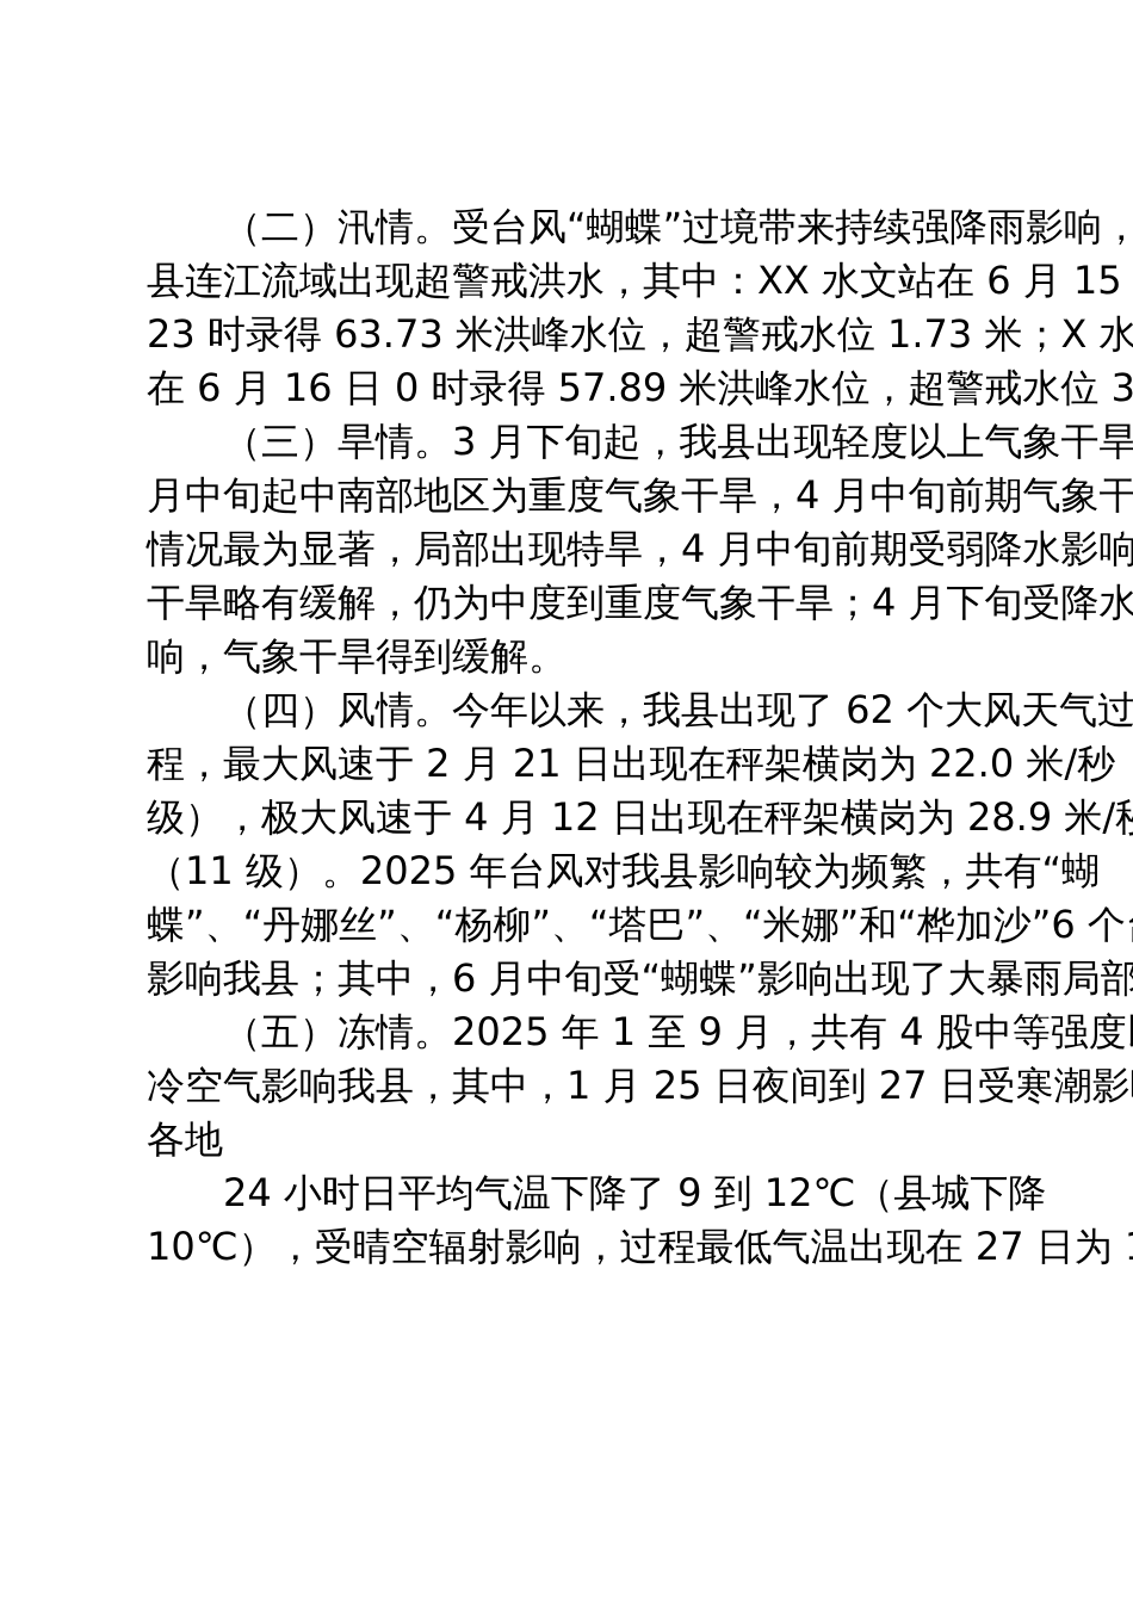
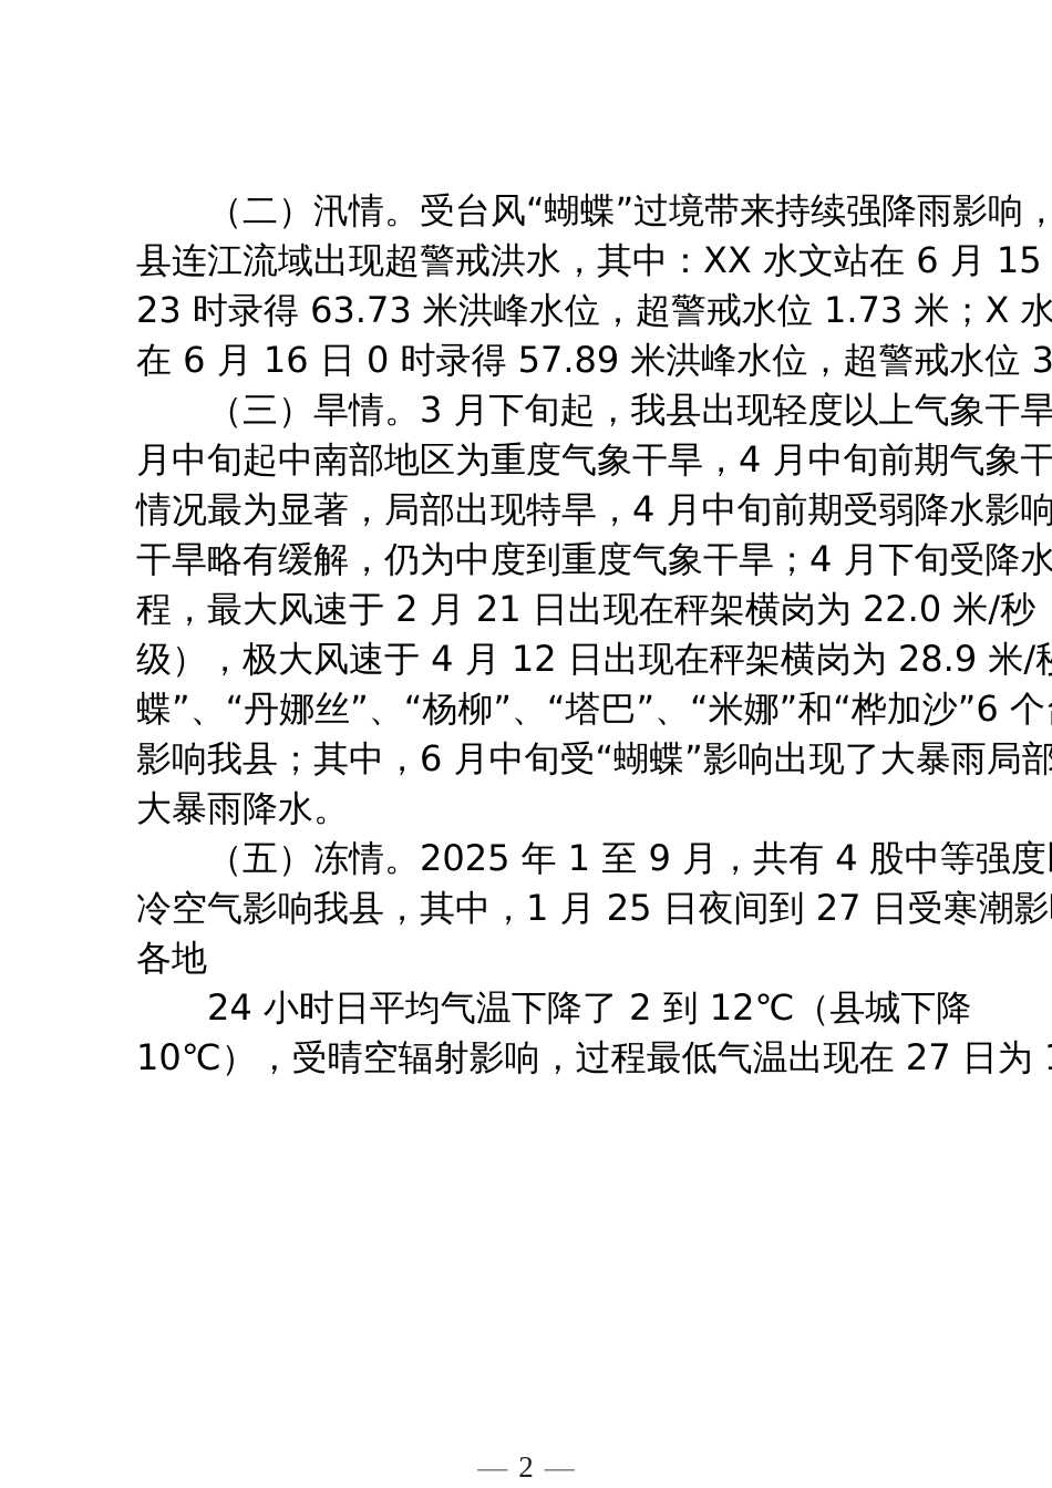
  （二）汛情。受台风“蝴蝶”过境带来持续强降雨影响，
  县连江流域出现超警戒洪水，其中：XX 水文站在 6 月 15
  23 时录得 63.73 米洪峰水位，超警戒水位 1.73 米；X 水
  在 6 月 16 日 0 时录得 57.89 米洪峰水位，超警戒水位 3
  （三）旱情。3 月下旬起，我县出现轻度以上气象干旱
  月中旬起中南部地区为重度气象干旱，4 月中旬前期气象干
  情况最为显著，局部出现特旱，4 月中旬前期受弱降水影响
  干旱略有缓解，仍为中度到重度气象干旱；4 月下旬受降水
- 响，气象干旱得到缓解。
- （四）风情。今年以来，我县出现了 62 个大风天气过
  程，最大风速于 2 月 21 日出现在秤架横岗为 22.0 米/秒
  级），极大风速于 4 月 12 日出现在秤架横岗为 28.9 米/
- （11 级）。2025 年台风对我县影响较为频繁，共有“蝴
  蝶”、“丹娜丝”、“杨柳”、“塔巴”、“米娜”和“桦加沙”6 个
  影响我县；其中，6 月中旬受“蝴蝶”影响出现了大暴雨局部
+ 大暴雨降水。
  （五）冻情。2025 年 1 至 9 月，共有 4 股中等强度
  冷空气影响我县，其中，1 月 25 日夜间到 27 日受寒潮影
  各地
- 24 小时日平均气温下降了 9 到 12℃（县城下降
+ 24 小时日平均气温下降了 2 到 12℃（县城下降
  10℃），受晴空辐射影响，过程最低气温出现在 27 日为
+ — 2 —
